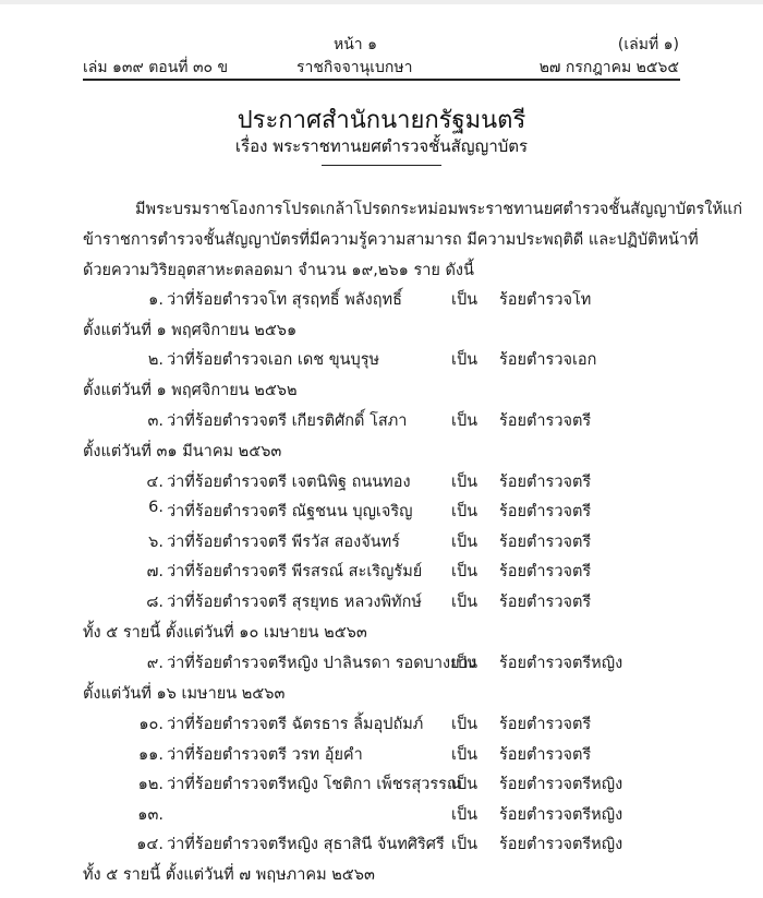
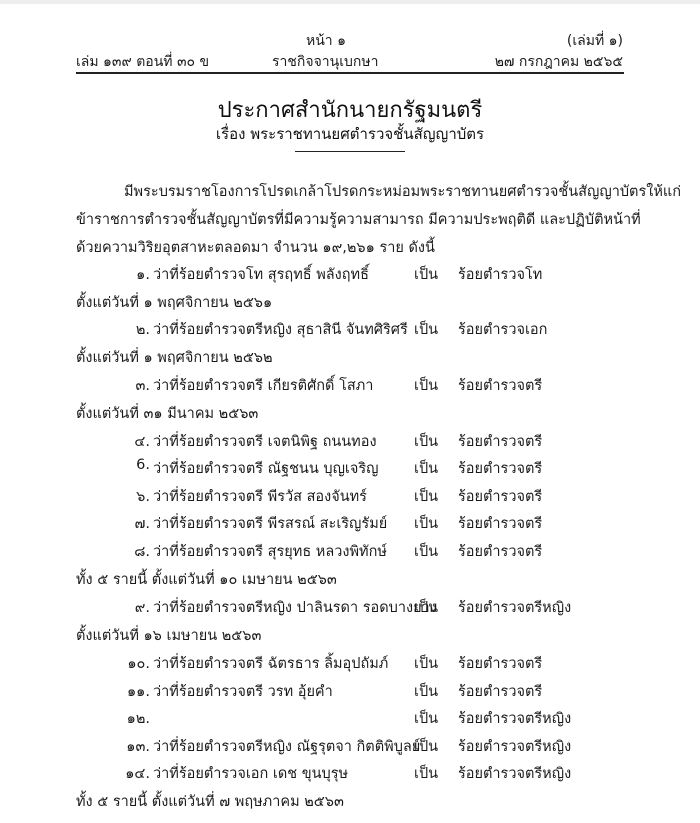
  หน้า ๑
  (เล่มที่ ๑)
  เล่ม ๑๓๙ ตอนที่ ๓๐ ข
  ราชกิจจานุเบกษา
  ๒๗ กรกฎาคม ๒๕๖๕
  ประกาศสำนักนายกรัฐมนตรี
  เรื่อง พระราชทานยศตำรวจชั้นสัญญาบัตร
  มีพระบรมราชโองการโปรดเกล้าโปรดกระหม่อมพระราชทานยศตำรวจชั้นสัญญาบัตรให้แก่
  ข้าราชการตำรวจชั้นสัญญาบัตรที่มีความรู้ความสามารถ มีความประพฤติดี และปฏิบัติหน้าที่
  ด้วยความวิริยอุตสาหะตลอดมา จำนวน ๑๙,๒๖๑ ราย ดังนี้
  ๑.
  ว่าที่ร้อยตำรวจโท สุรฤทธิ์ พลังฤทธิ์
  เป็น
  ร้อยตำรวจโท
  ตั้งแต่วันที่ ๑ พฤศจิกายน ๒๕๖๑
  ๒.
- ว่าที่ร้อยตำรวจเอก เดช ขุนบุรุษ
+ ว่าที่ร้อยตำรวจตรีหญิง สุธาสินี จันทศิริศรี
  เป็น
  ร้อยตำรวจเอก
  ตั้งแต่วันที่ ๑ พฤศจิกายน ๒๕๖๒
  ๓.
  ว่าที่ร้อยตำรวจตรี เกียรติศักดิ์ โสภา
  เป็น
  ร้อยตำรวจตรี
  ตั้งแต่วันที่ ๓๑ มีนาคม ๒๕๖๓
  ๔.
  ว่าที่ร้อยตำรวจตรี เจตนิพิฐ ถนนทอง
  เป็น
  ร้อยตำรวจตรี
  6.
  ว่าที่ร้อยตำรวจตรี ณัฐชนน บุญเจริญ
  เป็น
  ร้อยตำรวจตรี
  ๖.
  ว่าที่ร้อยตำรวจตรี พีรวัส สองจันทร์
  เป็น
  ร้อยตำรวจตรี
  ๗.
  ว่าที่ร้อยตำรวจตรี พีรสรณ์ สะเริญรัมย์
  เป็น
  ร้อยตำรวจตรี
  ๘.
  ว่าที่ร้อยตำรวจตรี สุรยุทธ หลวงพิทักษ์
  เป็น
  ร้อยตำรวจตรี
  ทั้ง ๕ รายนี้ ตั้งแต่วันที่ ๑๐ เมษายน ๒๕๖๓
  ๙.
  ว่าที่ร้อยตำรวจตรีหญิง ปาลินรดา รอดบางยาง
  เป็น
  ร้อยตำรวจตรีหญิง
  ตั้งแต่วันที่ ๑๖ เมษายน ๒๕๖๓
  ๑๐.
  ว่าที่ร้อยตำรวจตรี ฉัตรธาร ลิ้มอุปถัมภ์
  เป็น
  ร้อยตำรวจตรี
  ๑๑.
  ว่าที่ร้อยตำรวจตรี วรท อุ้ยคำ
  เป็น
  ร้อยตำรวจตรี
  ๑๒.
- ว่าที่ร้อยตำรวจตรีหญิง โชติกา เพ็ชรสุวรรณ
  เป็น
  ร้อยตำรวจตรีหญิง
  ๑๓.
+ ว่าที่ร้อยตำรวจตรีหญิง ณัฐรุตจา กิตติพิบูลย์
  เป็น
  ร้อยตำรวจตรีหญิง
  ๑๔.
- ว่าที่ร้อยตำรวจตรีหญิง สุธาสินี จันทศิริศรี
+ ว่าที่ร้อยตำรวจเอก เดช ขุนบุรุษ
  เป็น
  ร้อยตำรวจตรีหญิง
  ทั้ง ๕ รายนี้ ตั้งแต่วันที่ ๗ พฤษภาคม ๒๕๖๓
